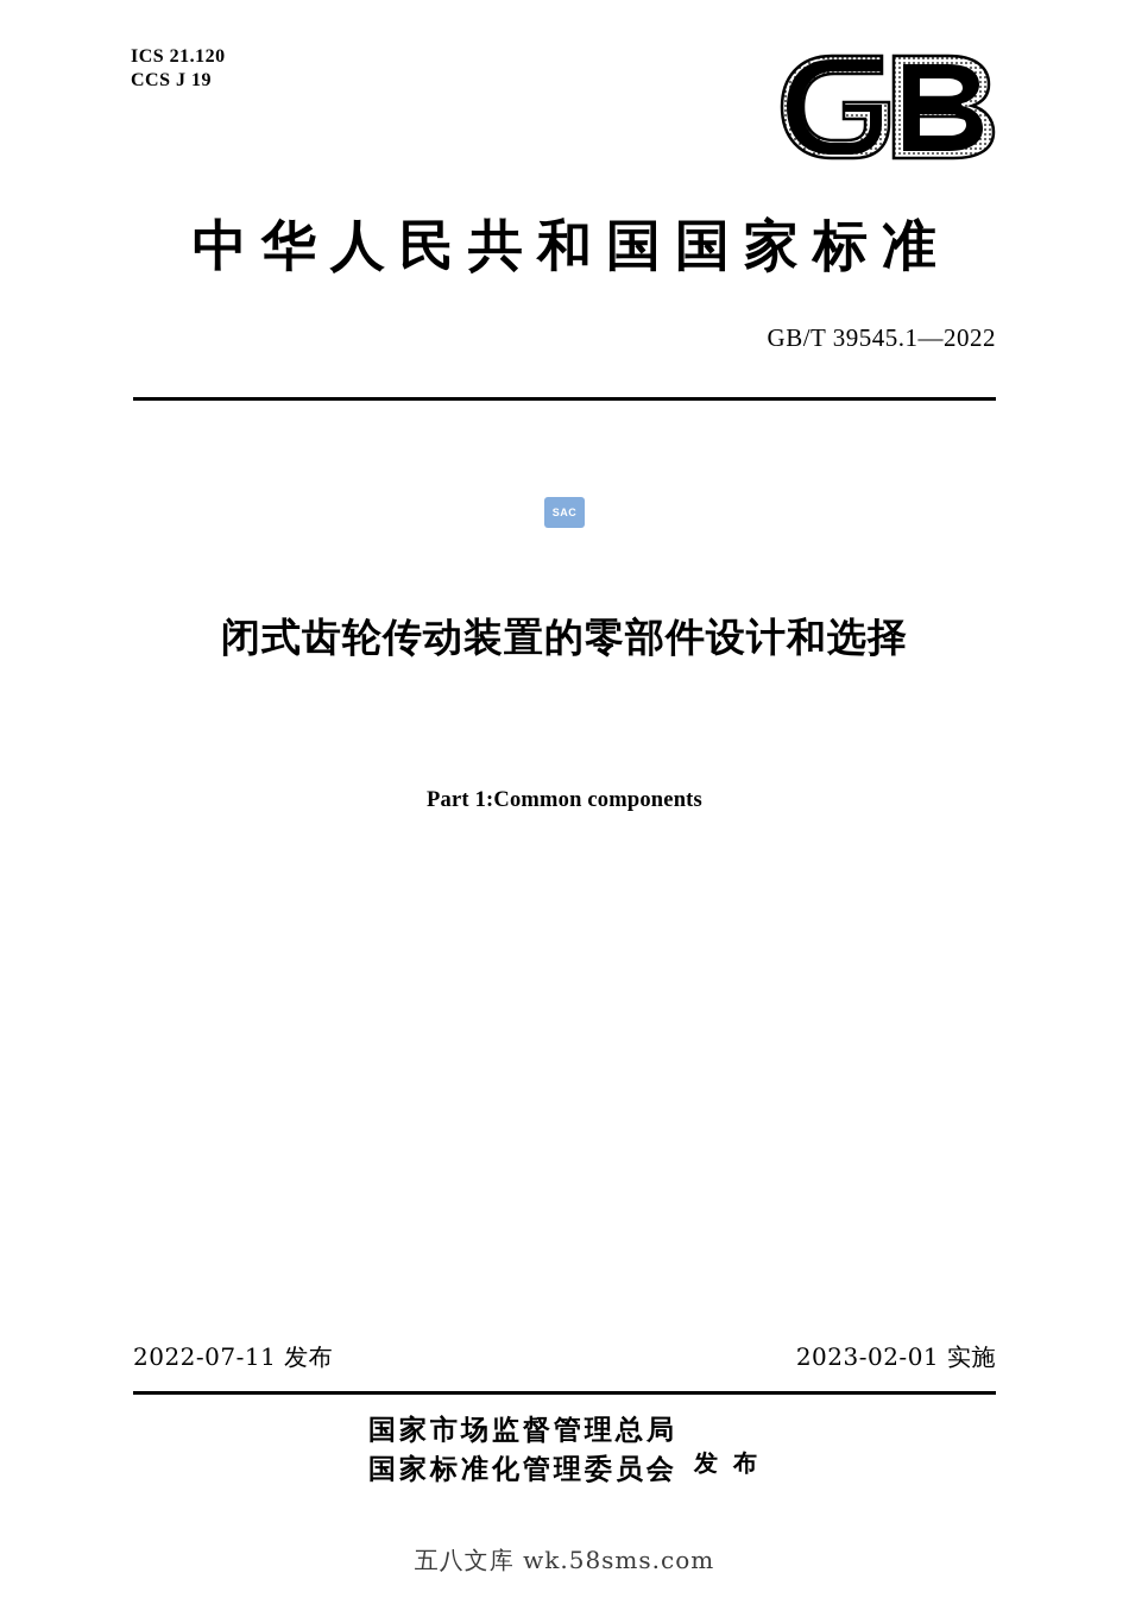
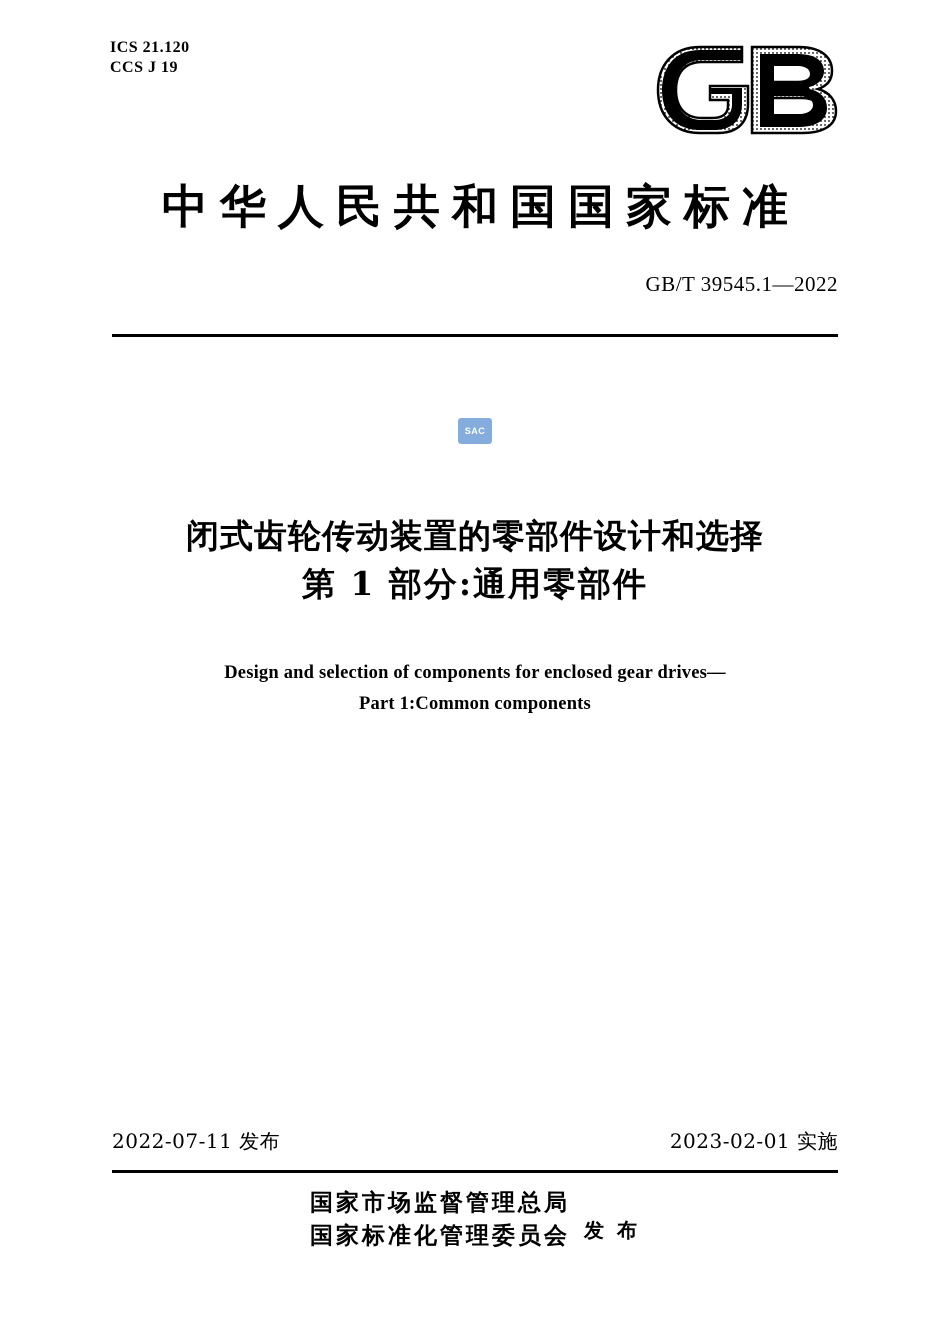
  ICS 21.120
  CCS J 19
  中华人民共和国国家标准
  GB/T 39545.1—2022
  SAC
  闭式齿轮传动装置的零部件设计和选择
+ 第 1 部分:通用零部件
+ Design and selection of components for enclosed gear drives—
  Part 1:Common components
  2022-07-11 发布
  2023-02-01 实施
  国家市场监督管理总局
  国家标准化管理委员会
  发 布
- 五八文库 wk.58sms.com
